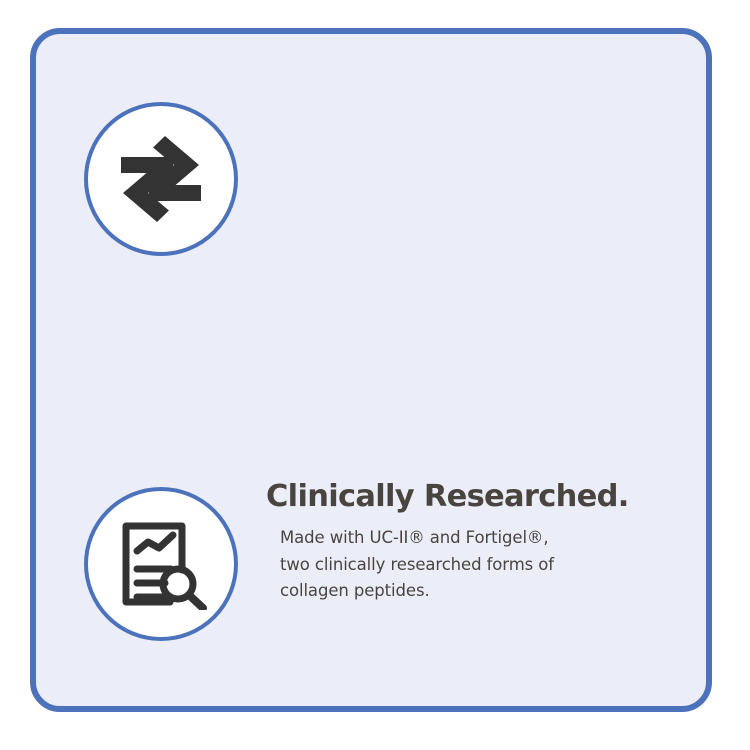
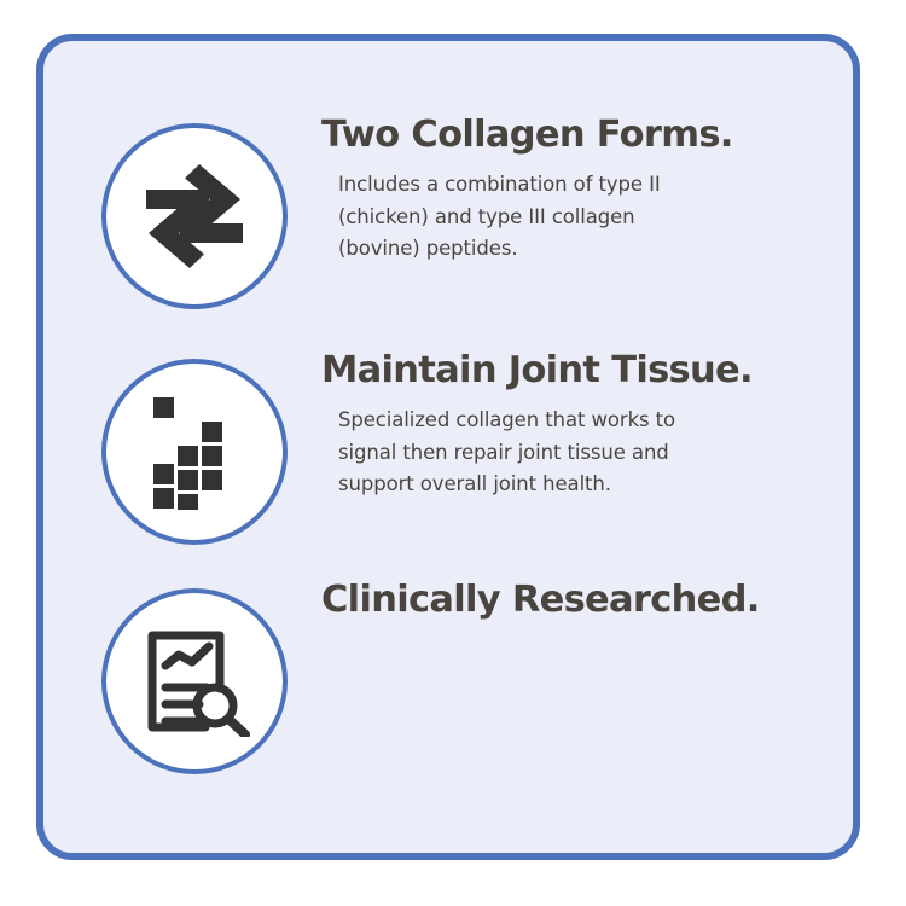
+ Two Collagen Forms.
+ Includes a combination of type II
+ (chicken) and type III collagen
+ (bovine) peptides.
+ Maintain Joint Tissue.
+ Specialized collagen that works to
+ signal then repair joint tissue and
+ support overall joint health.
  Clinically Researched.
- Made with UC-II® and Fortigel®,
- two clinically researched forms of
- collagen peptides.
